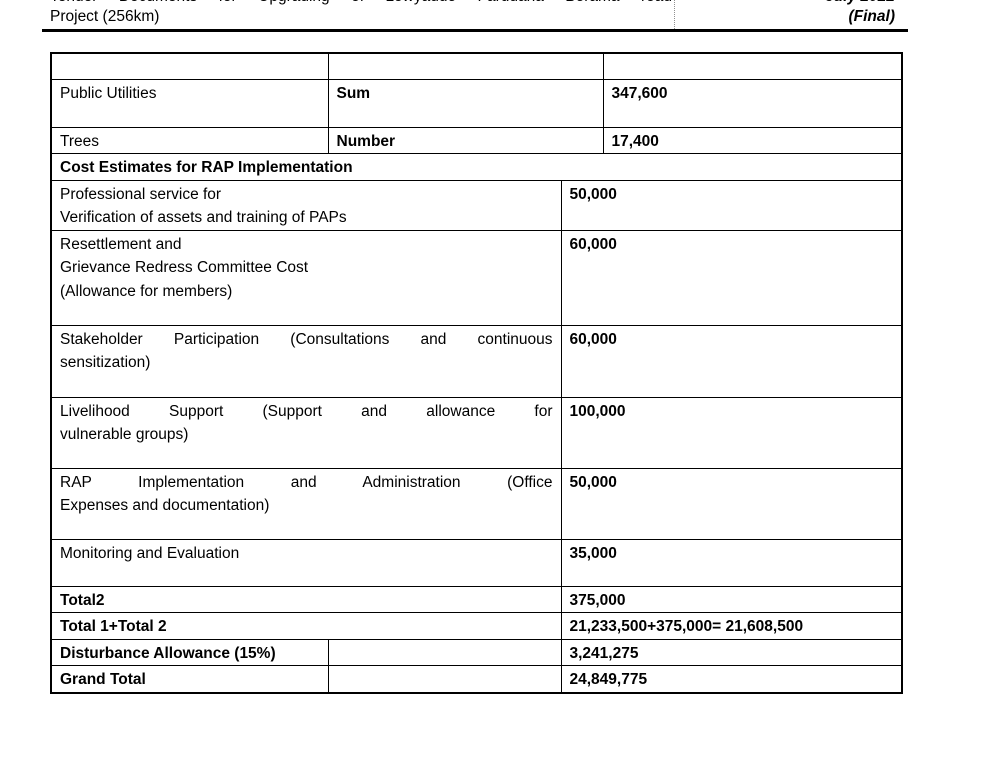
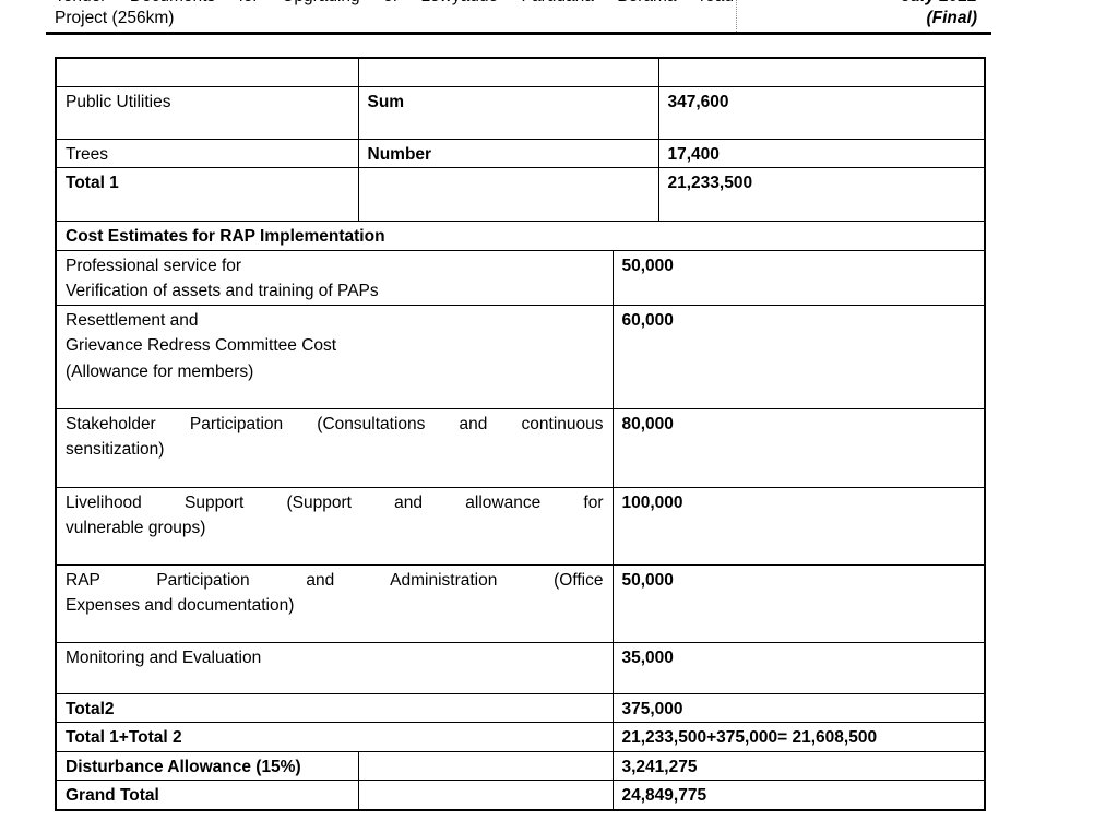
  Project (256km)
  (Final)
  Public Utilities	Sum	347,600
  Trees	Number	17,400
+ Total 1		21,233,500
  Cost Estimates for RAP Implementation
  Professional service for Verification of assets and training of PAPs	50,000
  Resettlement and Grievance Redress Committee Cost (Allowance for members)	60,000
- Stakeholder Participation (Consultations and continuous sensitization)	60,000
+ Stakeholder Participation (Consultations and continuous sensitization)	80,000
  Livelihood Support (Support and allowance for vulnerable groups)	100,000
- RAP Implementation and Administration (Office Expenses and documentation)	50,000
+ RAP Participation and Administration (Office Expenses and documentation)	50,000
  Monitoring and Evaluation	35,000
  Total2	375,000
  Total 1+Total 2	21,233,500+375,000= 21,608,500
  Disturbance Allowance (15%)		3,241,275
  Grand Total		24,849,775
